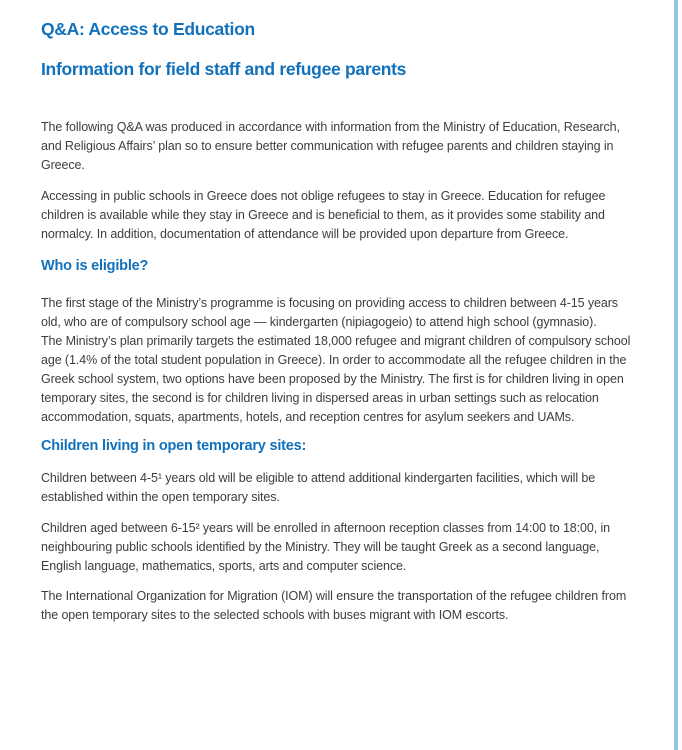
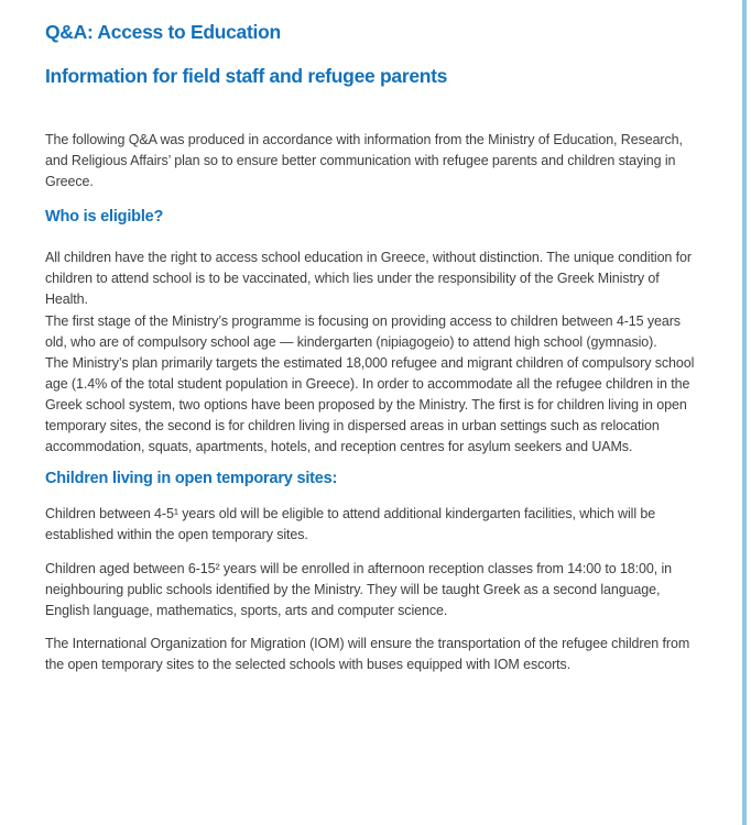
  Q&A: Access to Education
  Information for field staff and refugee parents
  The following Q&A was produced in accordance with information from the Ministry of Education, Research, and Religious Affairs’ plan so to ensure better communication with refugee parents and children staying in Greece.
- Accessing in public schools in Greece does not oblige refugees to stay in Greece. Education for refugee children is available while they stay in Greece and is beneficial to them, as it provides some stability and normalcy. In addition, documentation of attendance will be provided upon departure from Greece.
  Who is eligible?
+ All children have the right to access school education in Greece, without distinction. The unique condition for children to attend school is to be vaccinated, which lies under the responsibility of the Greek Ministry of Health.
  The first stage of the Ministry’s programme is focusing on providing access to children between 4-15 years old, who are of compulsory school age — kindergarten (nipiagogeio) to attend high school (gymnasio).
  The Ministry’s plan primarily targets the estimated 18,000 refugee and migrant children of compulsory school age (1.4% of the total student population in Greece). In order to accommodate all the refugee children in the Greek school system, two options have been proposed by the Ministry. The first is for children living in open temporary sites, the second is for children living in dispersed areas in urban settings such as relocation accommodation, squats, apartments, hotels, and reception centres for asylum seekers and UAMs.
  Children living in open temporary sites:
  Children between 4-5¹ years old will be eligible to attend additional kindergarten facilities, which will be established within the open temporary sites.
  Children aged between 6-15² years will be enrolled in afternoon reception classes from 14:00 to 18:00, in neighbouring public schools identified by the Ministry. They will be taught Greek as a second language, English language, mathematics, sports, arts and computer science.
- The International Organization for Migration (IOM) will ensure the transportation of the refugee children from the open temporary sites to the selected schools with buses migrant with IOM escorts.
+ The International Organization for Migration (IOM) will ensure the transportation of the refugee children from the open temporary sites to the selected schools with buses equipped with IOM escorts.
